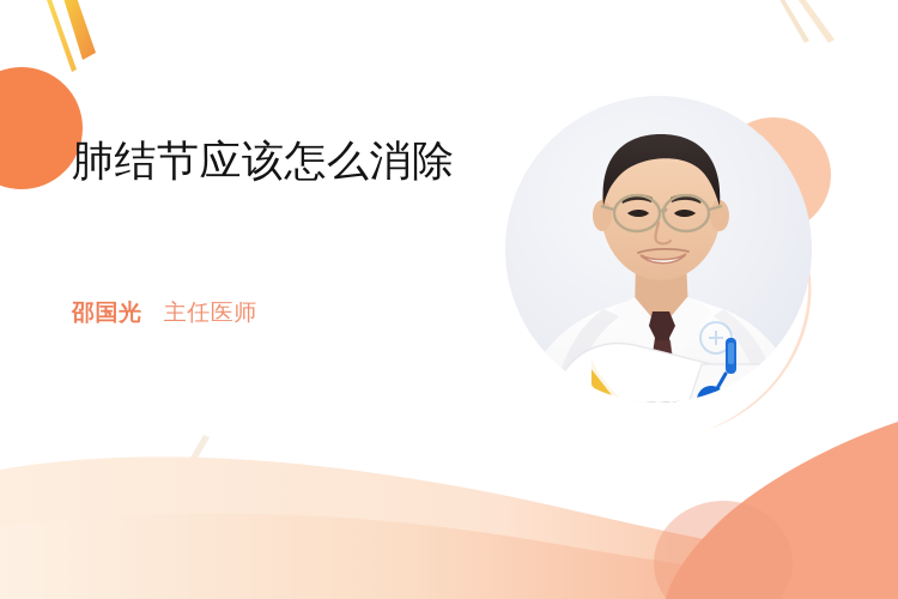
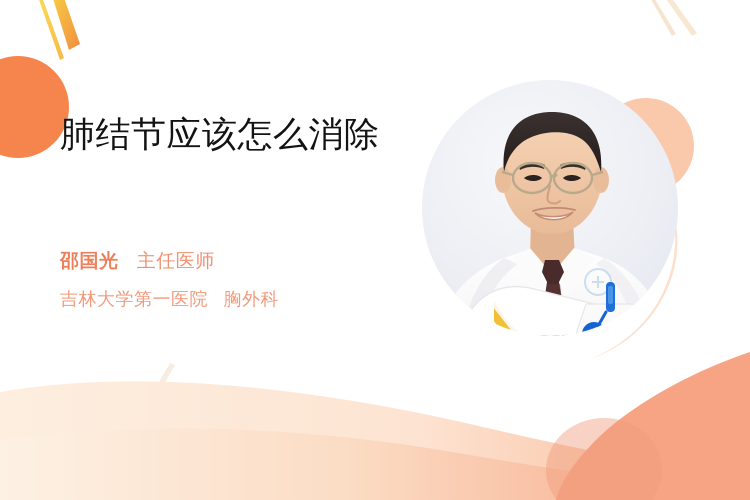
  肺结节应该怎么消除
  邵国光 主任医师
+ 吉林大学第一医院 胸外科
